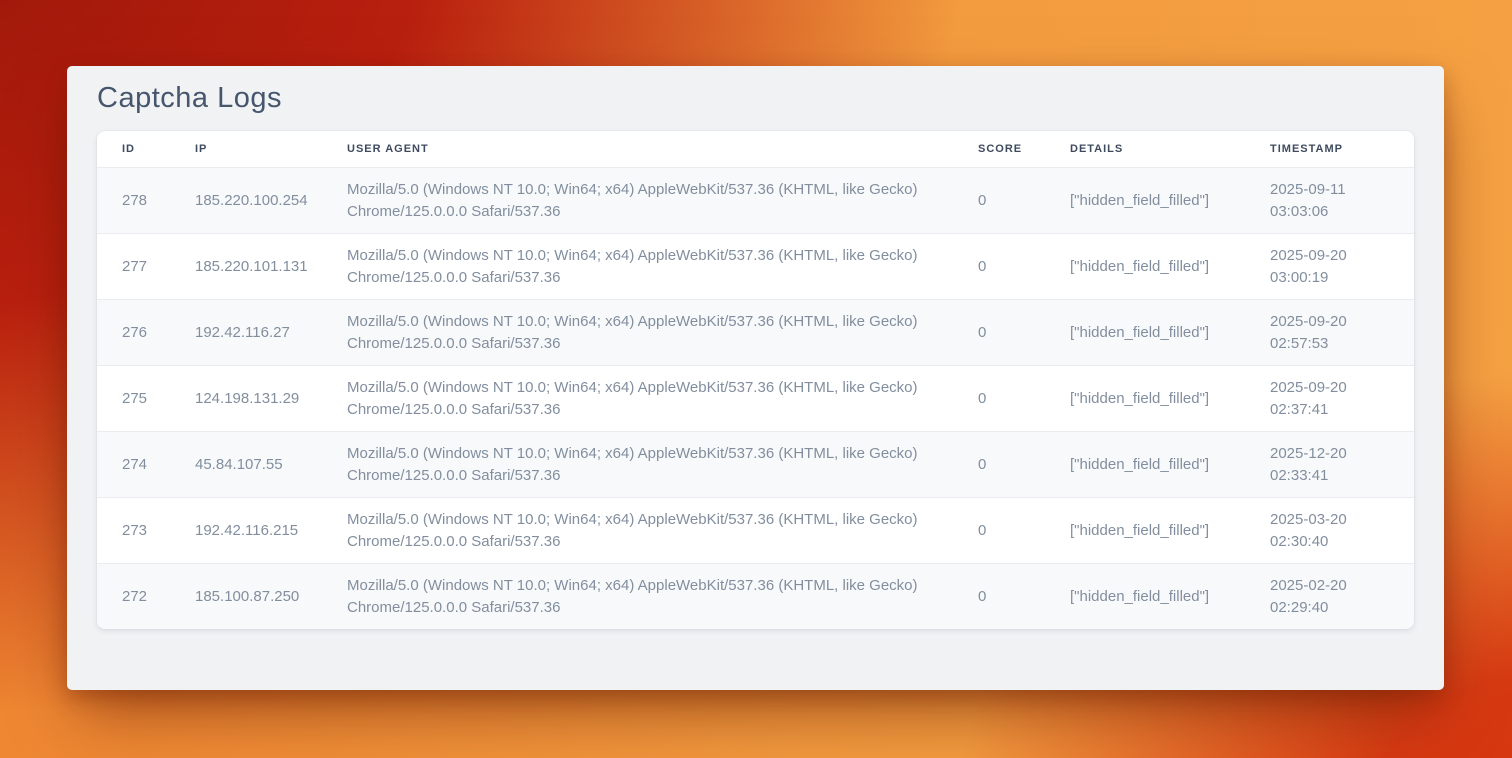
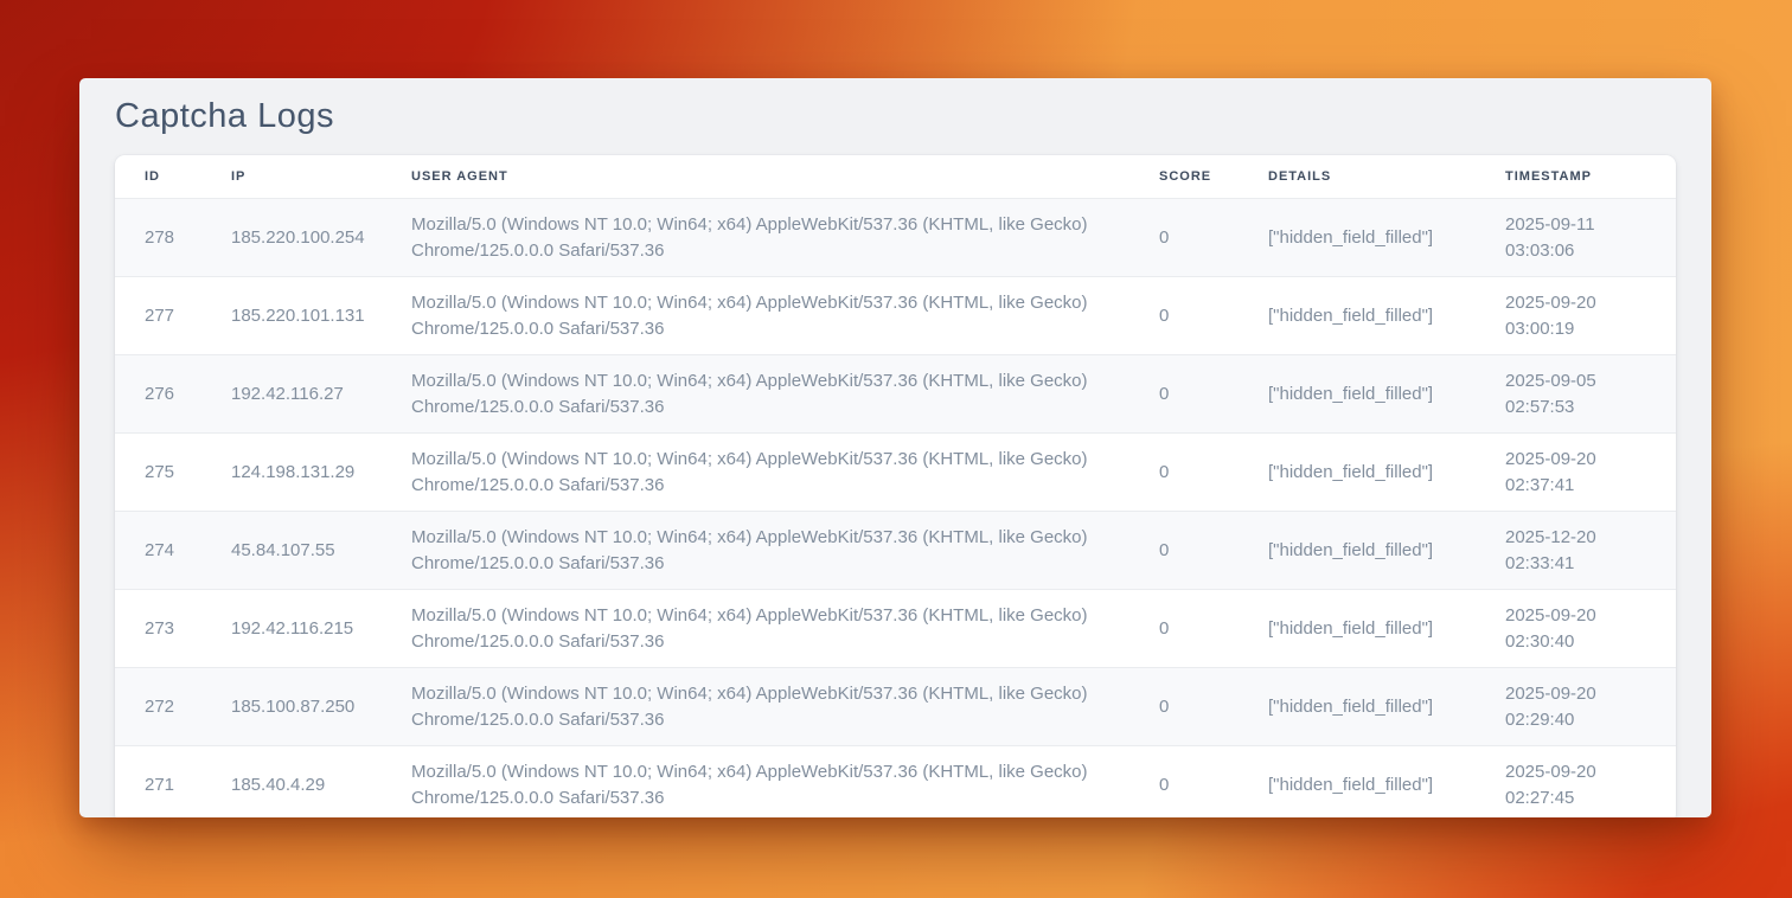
  Captcha Logs
  ID	IP	USER AGENT	SCORE	DETAILS	TIMESTAMP
  278	185.220.100.254	Mozilla/5.0 (Windows NT 10.0; Win64; x64) AppleWebKit/537.36 (KHTML, like Gecko) Chrome/125.0.0.0 Safari/537.36	0	["hidden_field_filled"]	2025-09-11 03:03:06
  277	185.220.101.131	Mozilla/5.0 (Windows NT 10.0; Win64; x64) AppleWebKit/537.36 (KHTML, like Gecko) Chrome/125.0.0.0 Safari/537.36	0	["hidden_field_filled"]	2025-09-20 03:00:19
- 276	192.42.116.27	Mozilla/5.0 (Windows NT 10.0; Win64; x64) AppleWebKit/537.36 (KHTML, like Gecko) Chrome/125.0.0.0 Safari/537.36	0	["hidden_field_filled"]	2025-09-20 02:57:53
+ 276	192.42.116.27	Mozilla/5.0 (Windows NT 10.0; Win64; x64) AppleWebKit/537.36 (KHTML, like Gecko) Chrome/125.0.0.0 Safari/537.36	0	["hidden_field_filled"]	2025-09-05 02:57:53
  275	124.198.131.29	Mozilla/5.0 (Windows NT 10.0; Win64; x64) AppleWebKit/537.36 (KHTML, like Gecko) Chrome/125.0.0.0 Safari/537.36	0	["hidden_field_filled"]	2025-09-20 02:37:41
  274	45.84.107.55	Mozilla/5.0 (Windows NT 10.0; Win64; x64) AppleWebKit/537.36 (KHTML, like Gecko) Chrome/125.0.0.0 Safari/537.36	0	["hidden_field_filled"]	2025-12-20 02:33:41
- 273	192.42.116.215	Mozilla/5.0 (Windows NT 10.0; Win64; x64) AppleWebKit/537.36 (KHTML, like Gecko) Chrome/125.0.0.0 Safari/537.36	0	["hidden_field_filled"]	2025-03-20 02:30:40
+ 273	192.42.116.215	Mozilla/5.0 (Windows NT 10.0; Win64; x64) AppleWebKit/537.36 (KHTML, like Gecko) Chrome/125.0.0.0 Safari/537.36	0	["hidden_field_filled"]	2025-09-20 02:30:40
- 272	185.100.87.250	Mozilla/5.0 (Windows NT 10.0; Win64; x64) AppleWebKit/537.36 (KHTML, like Gecko) Chrome/125.0.0.0 Safari/537.36	0	["hidden_field_filled"]	2025-02-20 02:29:40
+ 272	185.100.87.250	Mozilla/5.0 (Windows NT 10.0; Win64; x64) AppleWebKit/537.36 (KHTML, like Gecko) Chrome/125.0.0.0 Safari/537.36	0	["hidden_field_filled"]	2025-09-20 02:29:40
+ 271	185.40.4.29	Mozilla/5.0 (Windows NT 10.0; Win64; x64) AppleWebKit/537.36 (KHTML, like Gecko) Chrome/125.0.0.0 Safari/537.36	0	["hidden_field_filled"]	2025-09-20 02:27:45
